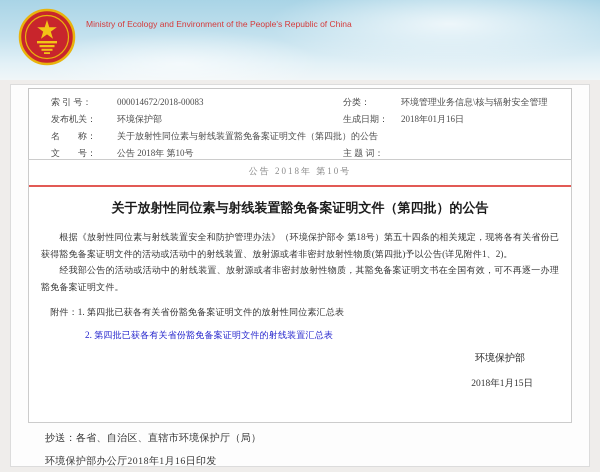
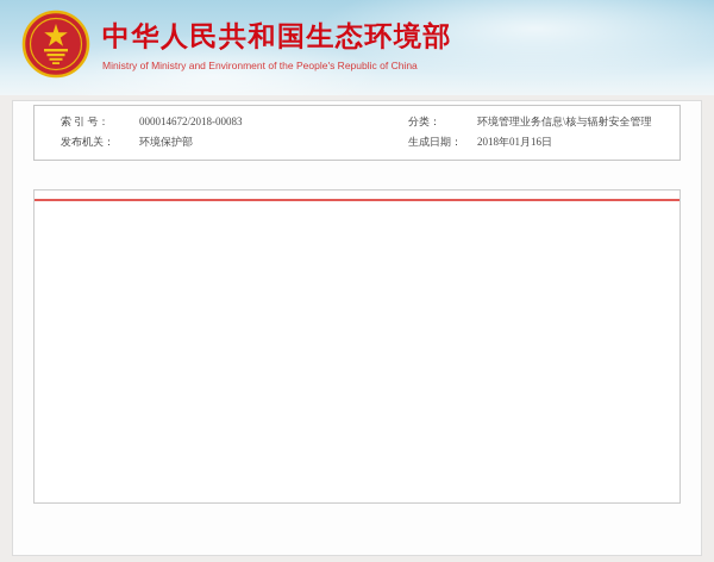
+ 中华人民共和国生态环境部
- Ministry of Ecology and Environment of the People's Republic of China
+ Ministry of Ministry and Environment of the People's Republic of China
  索 引 号：	000014672/2018-00083	分类：	环境管理业务信息\核与辐射安全管理
  发布机关：	环境保护部	生成日期：	2018年01月16日
- 名 称：	关于放射性同位素与射线装置豁免备案证明文件（第四批）的公告
- 文 号：	公告 2018年 第10号	主 题 词：
- 公告 2018年 第10号
- 关于放射性同位素与射线装置豁免备案证明文件（第四批）的公告
- 根据《放射性同位素与射线装置安全和防护管理办法》（环境保护部令 第18号）第五十四条的相关规定，现将各有关省份已获得豁免备案证明文件的活动或活动中的射线装置、放射源或者非密封放射性物质(第四批)予以公告(详见附件1、2)。
- 经我部公告的活动或活动中的射线装置、放射源或者非密封放射性物质，其豁免备案证明文书在全国有效，可不再逐一办理豁免备案证明文件。
- 附件：1. 第四批已获各有关省份豁免备案证明文件的放射性同位素汇总表
- 2. 第四批已获各有关省份豁免备案证明文件的射线装置汇总表
- 环境保护部
- 2018年1月15日
- 抄送：各省、自治区、直辖市环境保护厅（局）
- 环境保护部办公厅2018年1月16日印发
